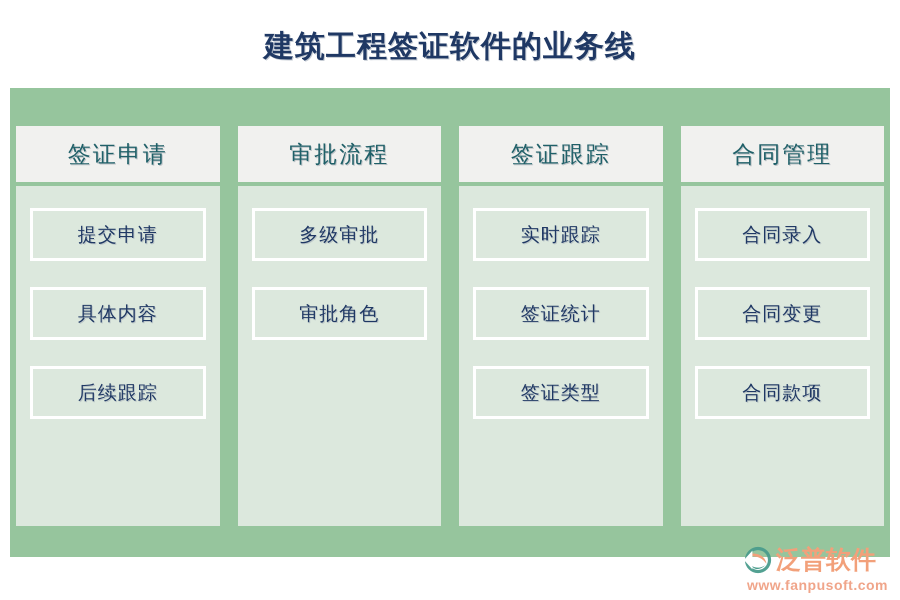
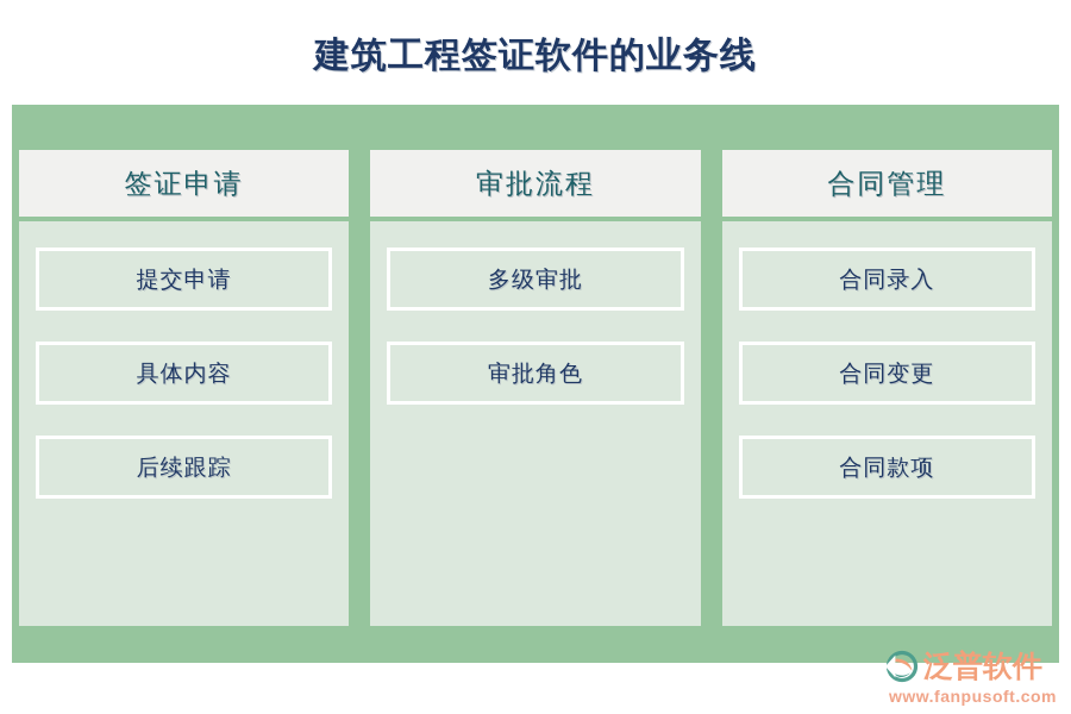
  建筑工程签证软件的业务线
  签证申请
  提交申请
  具体内容
  后续跟踪
  审批流程
  多级审批
  审批角色
- 签证跟踪
- 实时跟踪
- 签证统计
- 签证类型
  合同管理
  合同录入
  合同变更
  合同款项
  泛普软件
  www.fanpusoft.com
